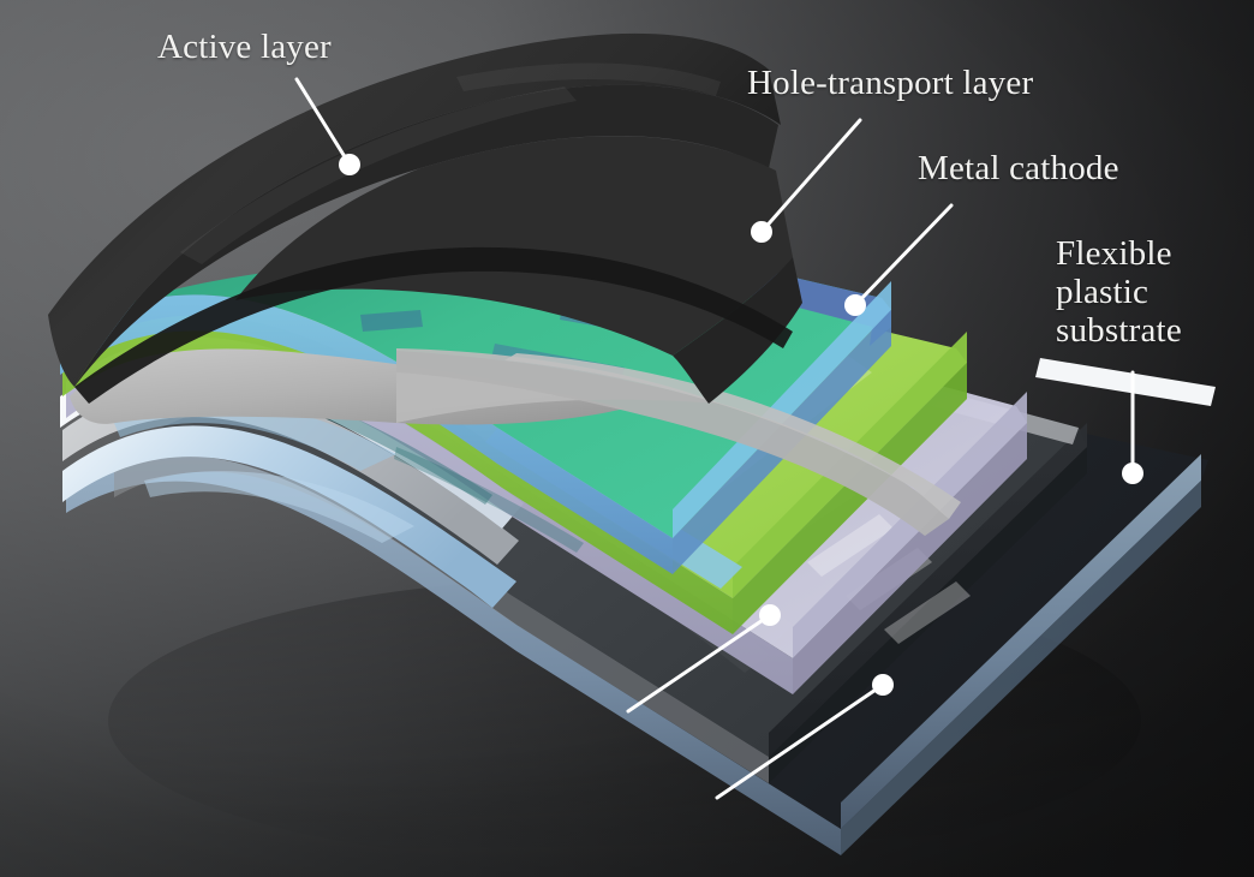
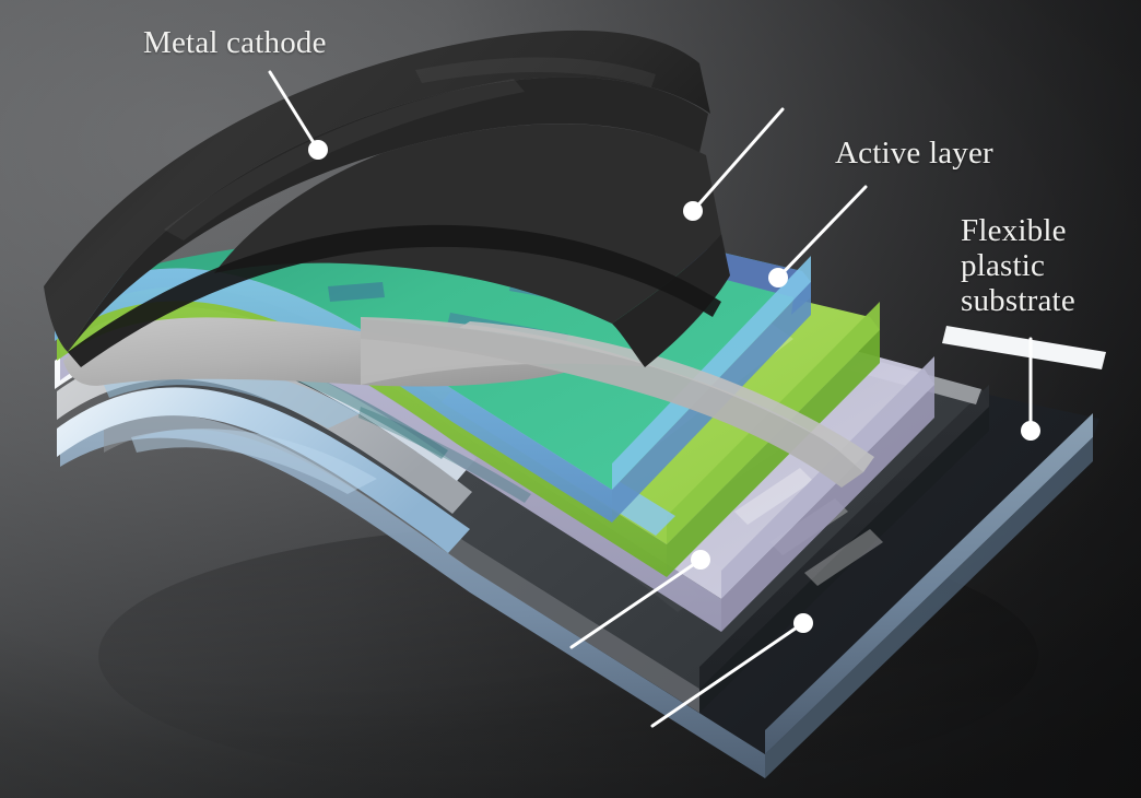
- Active layer
+ Metal cathode
- Hole-transport layer
- Metal cathode
+ Active layer
  Flexible
  plastic
  substrate
